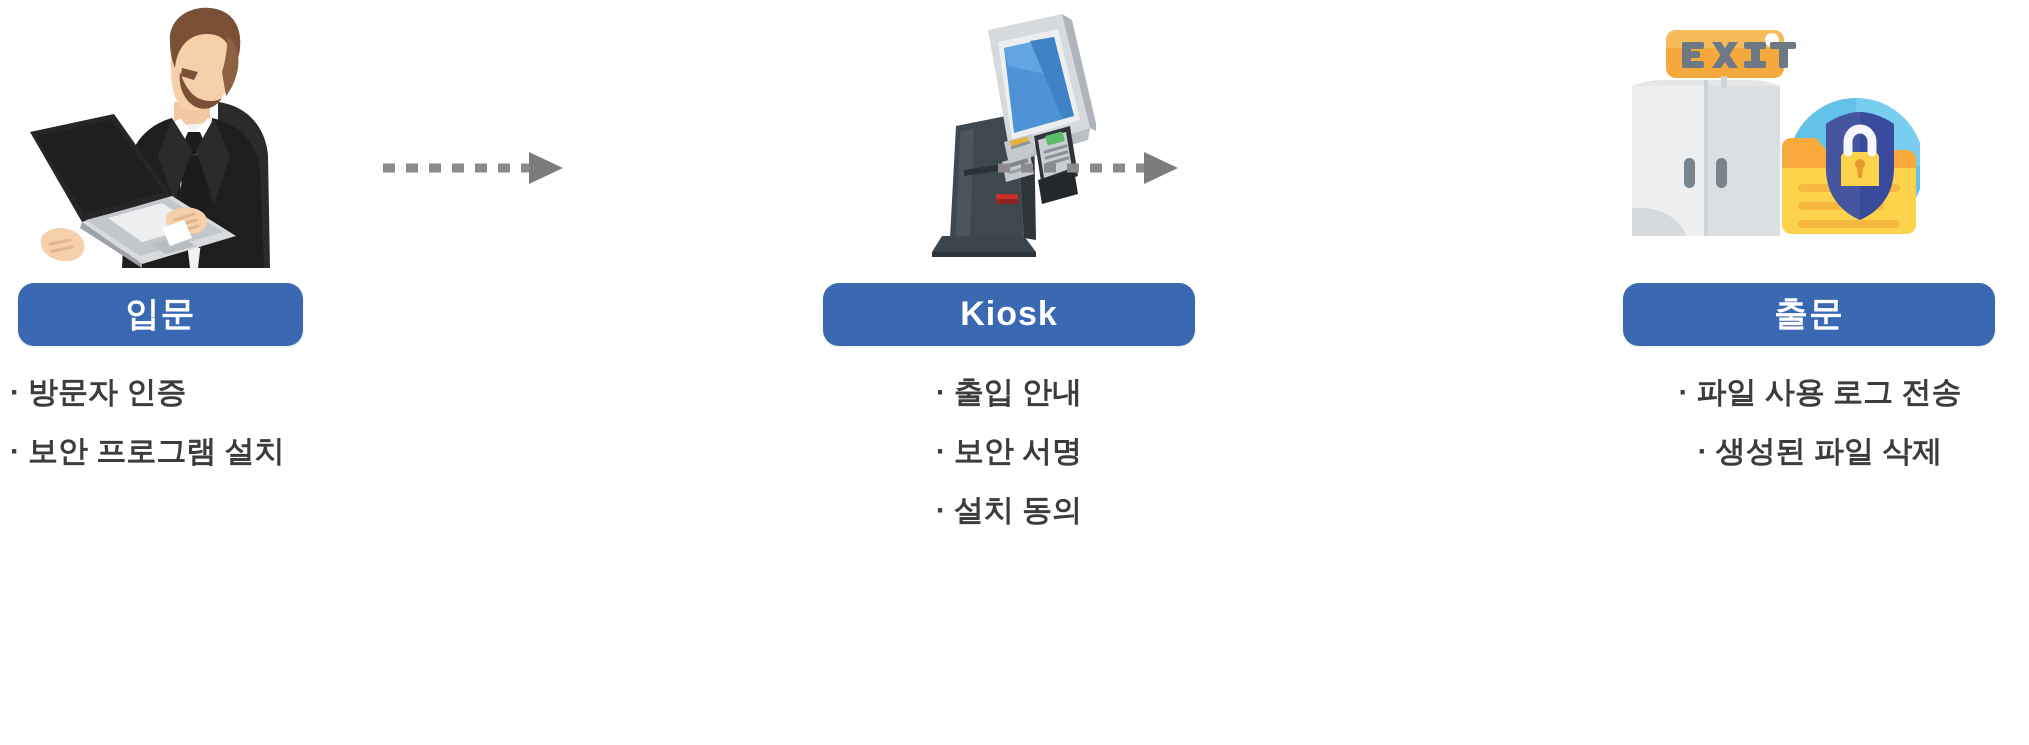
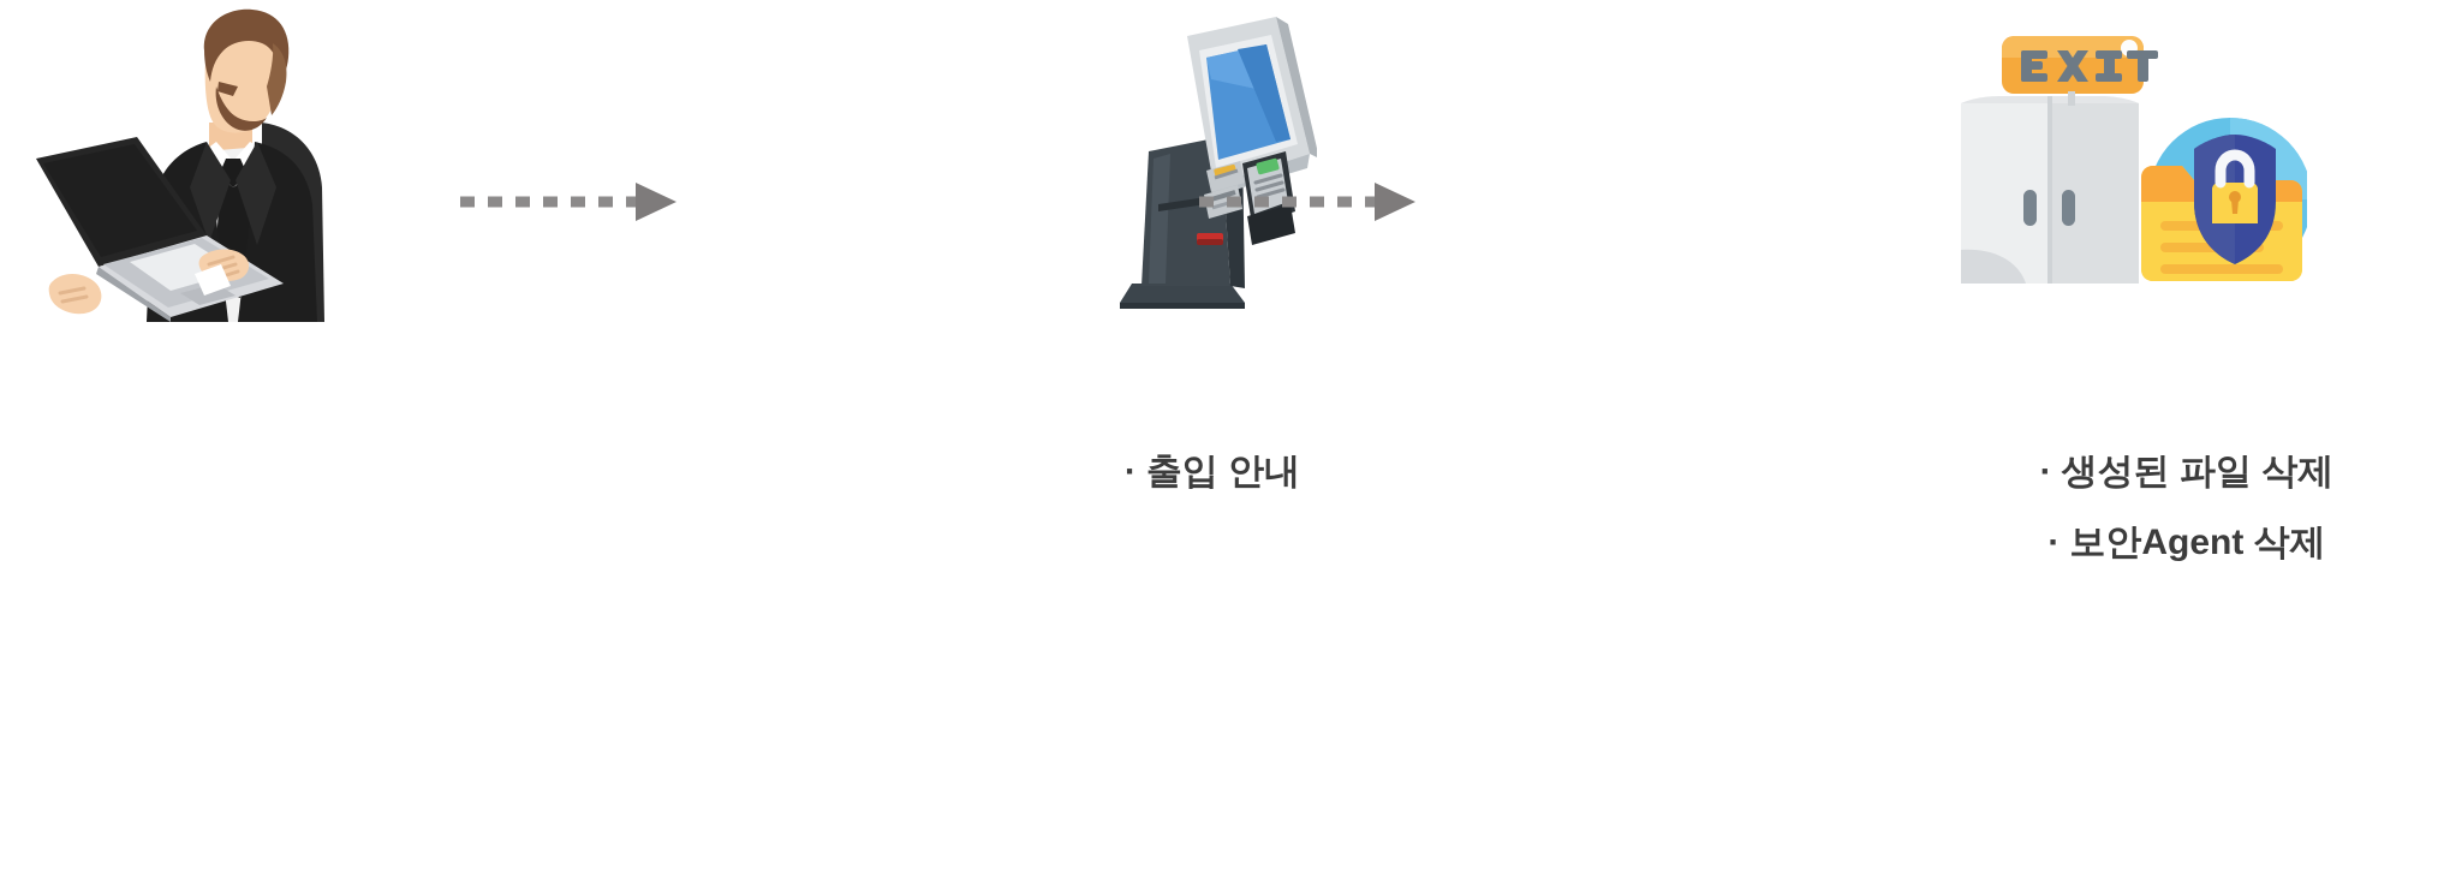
- 입문
- · 방문자 인증
- · 보안 프로그램 설치
- Kiosk
  · 출입 안내
- · 보안 서명
- · 설치 동의
- 출문
- · 파일 사용 로그 전송
  · 생성된 파일 삭제
+ · 보안Agent 삭제
